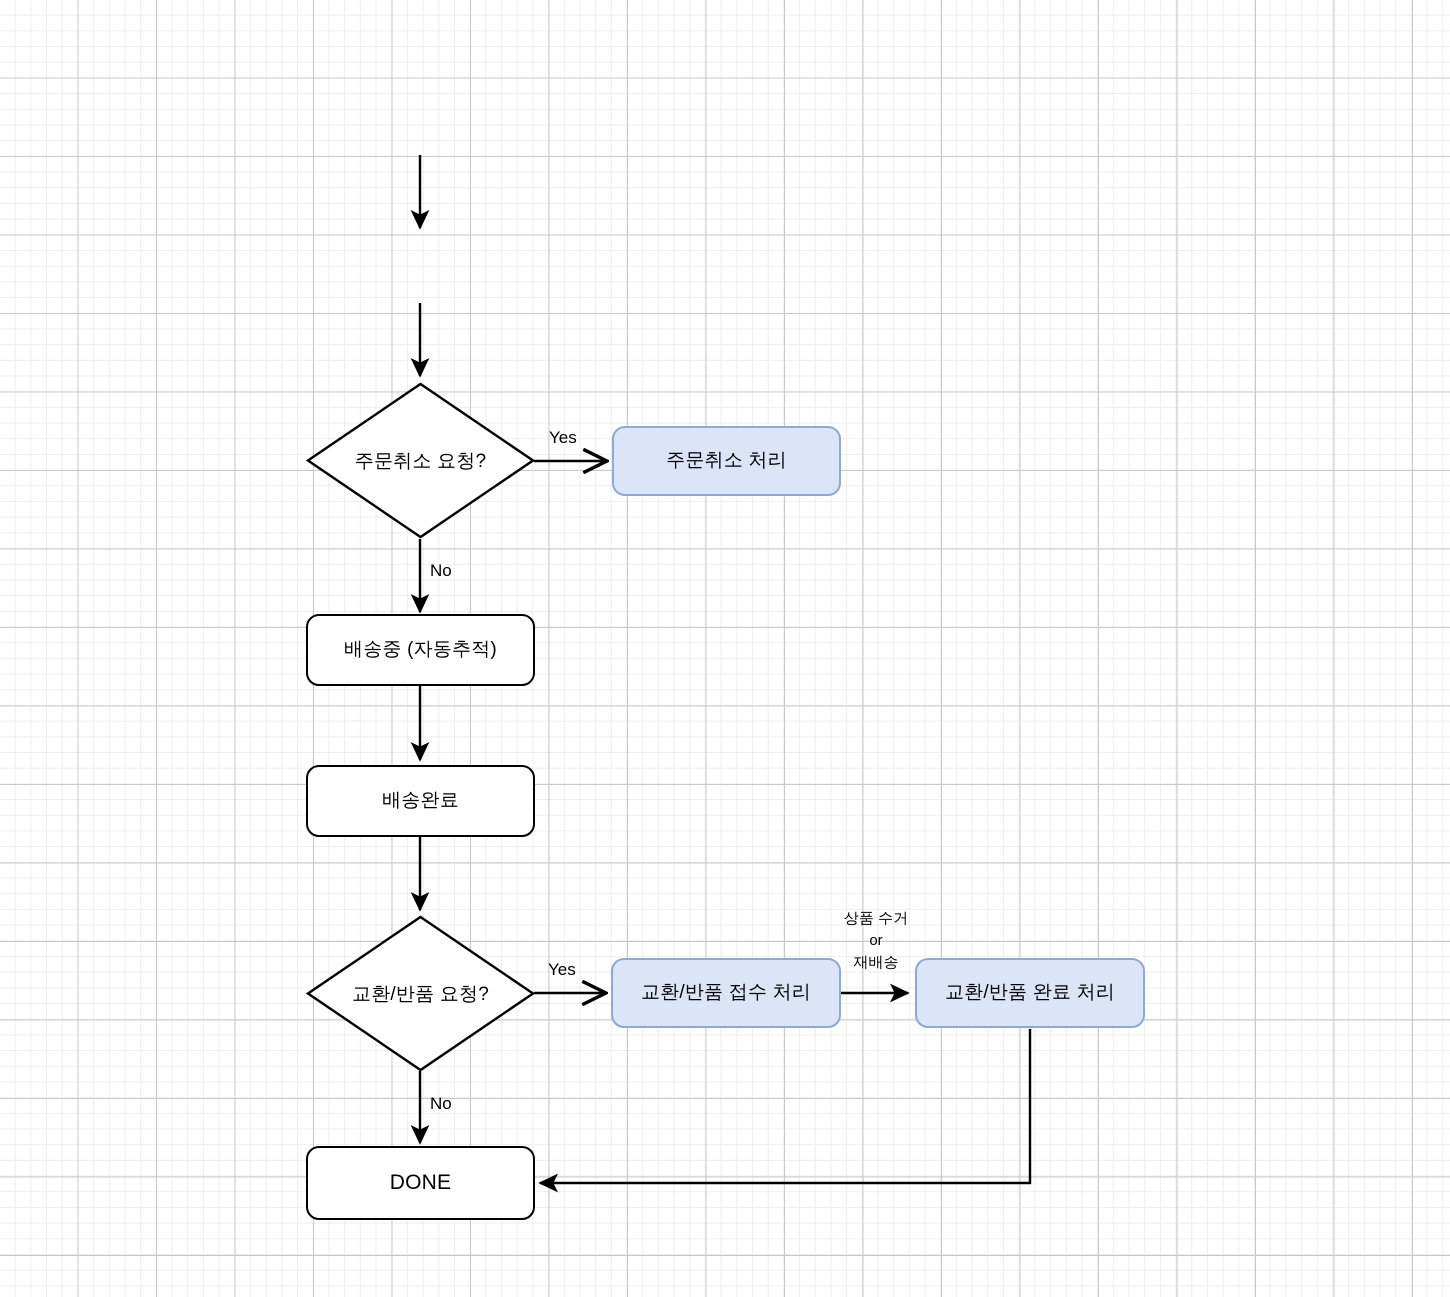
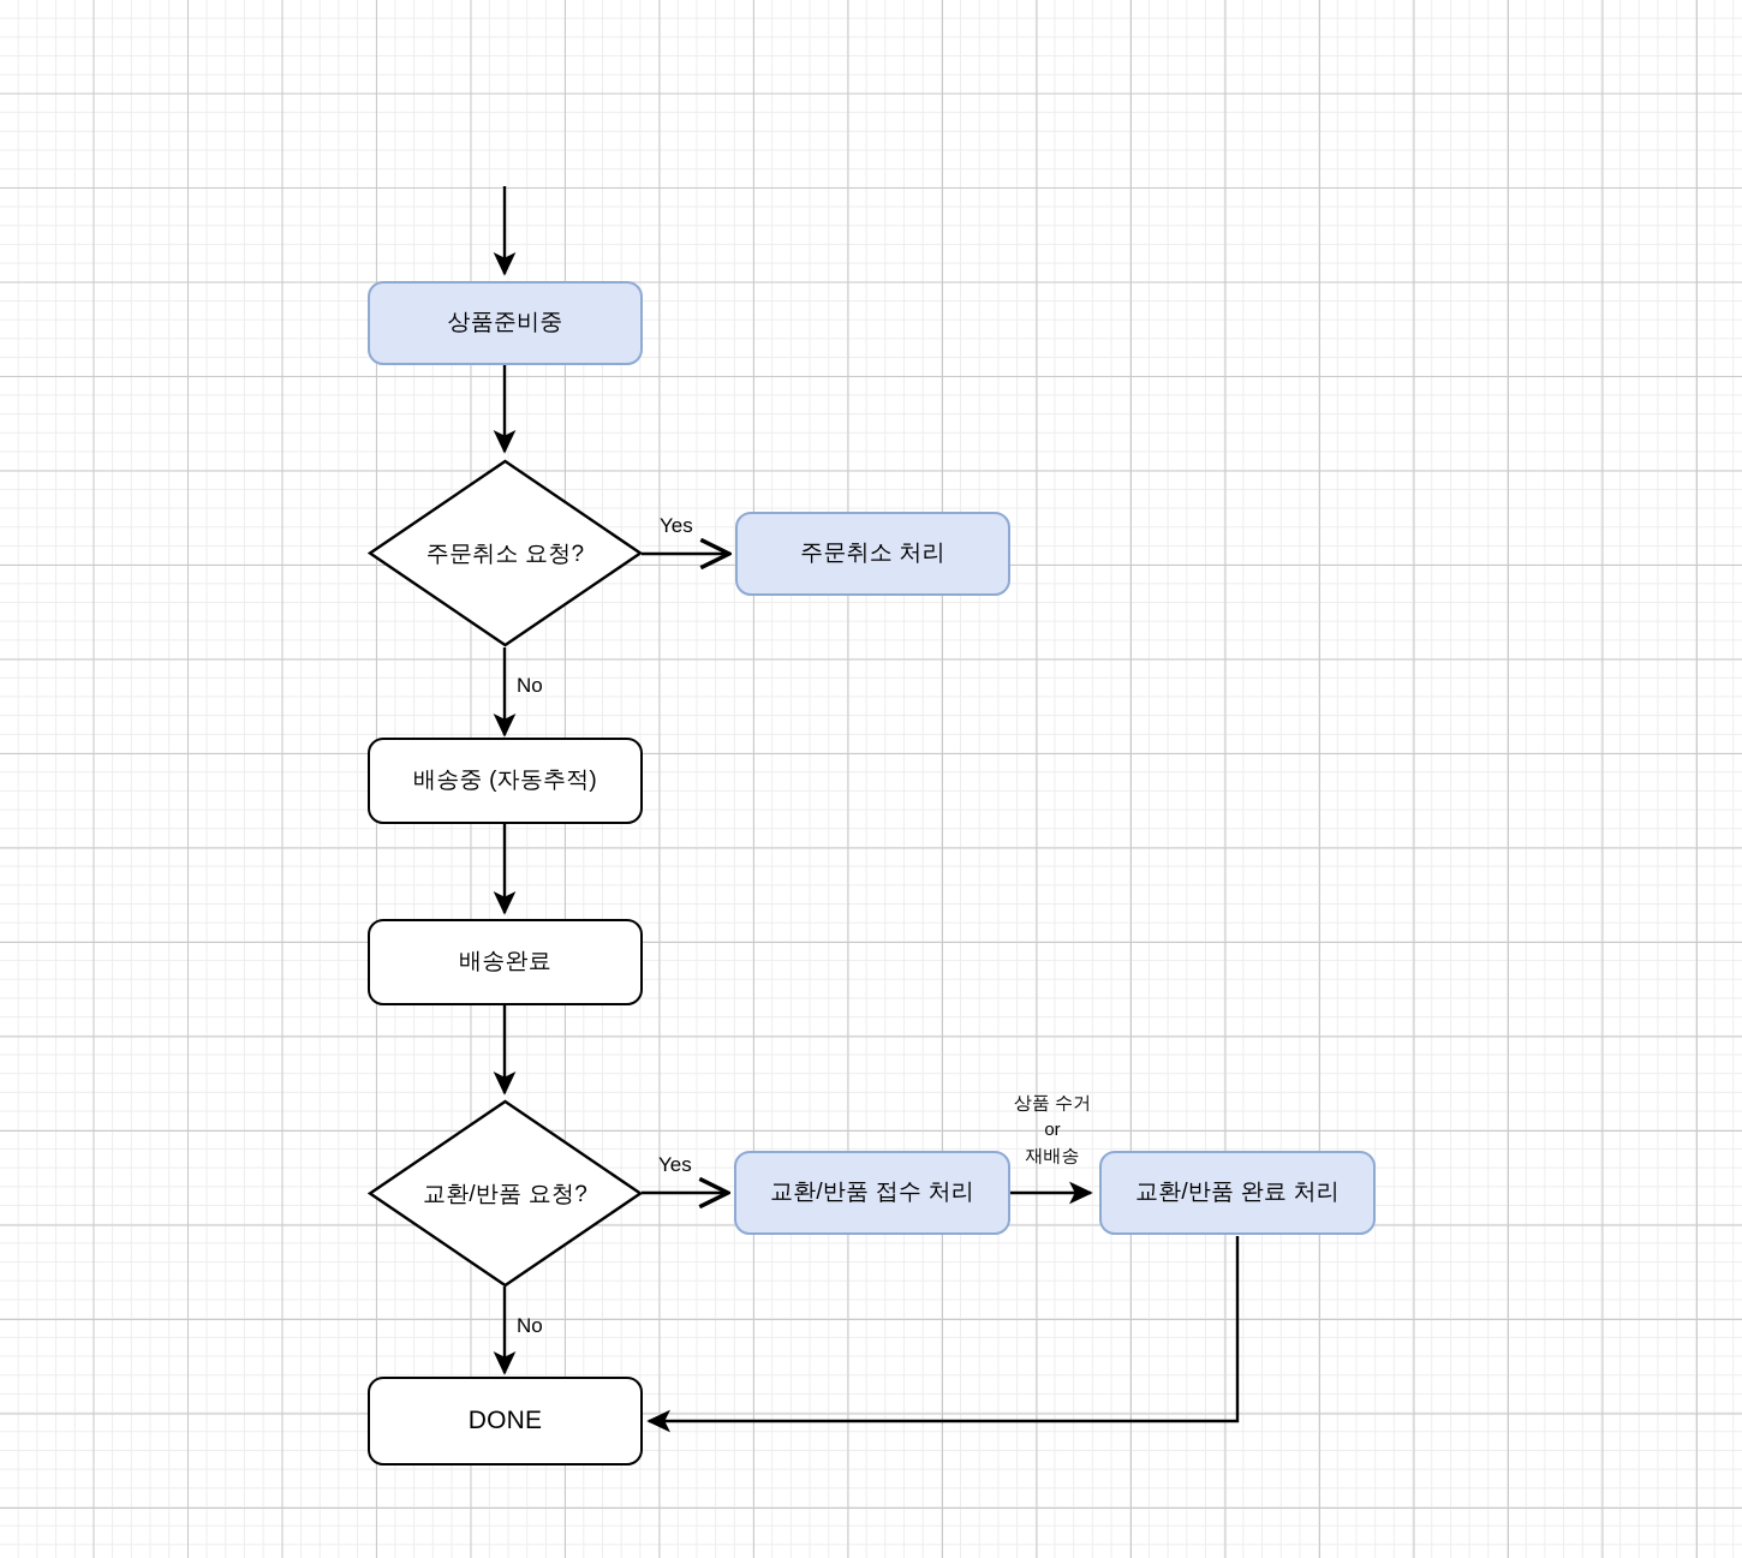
+ 상품준비중
  주문취소 요청?
  Yes
  주문취소 처리
  No
  배송중 (자동추적)
  배송완료
  교환/반품 요청?
  Yes
  교환/반품 접수 처리
  상품 수거
  or
  재배송
  교환/반품 완료 처리
  No
  DONE
